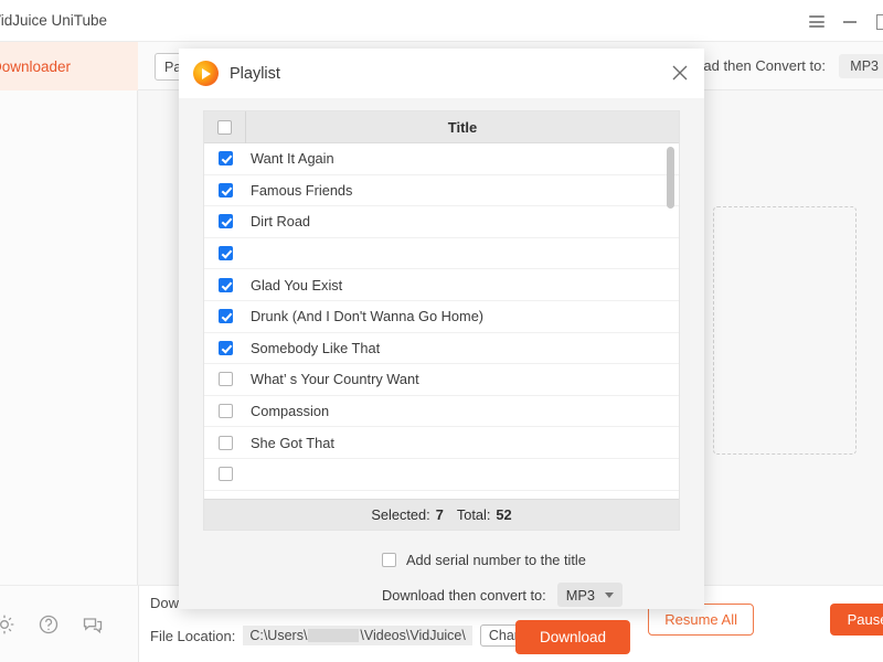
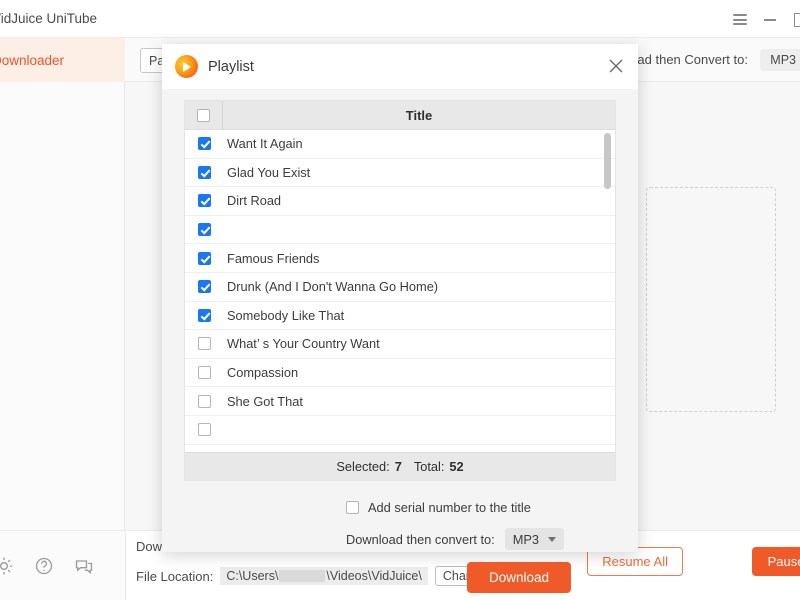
  idJuice UniTube
  ownloader
  Pa
  ad then Convert to:
  MP3
  Dow
  File Location:
  C:\Users\
  \Videos\VidJuice\
  Resume All
  Playlist
  Title
  Want It Again
- Famous Friends
+ Glad You Exist
  Dirt Road
- Glad You Exist
+ Famous Friends
  Drunk (And I Don't Wanna Go Home)
  Somebody Like That
  What’ s Your Country Want
  Compassion
  She Got That
  Selected:
  7
  Total:
  52
  Add serial number to the title
  Download then convert to:
  MP3
  Download
